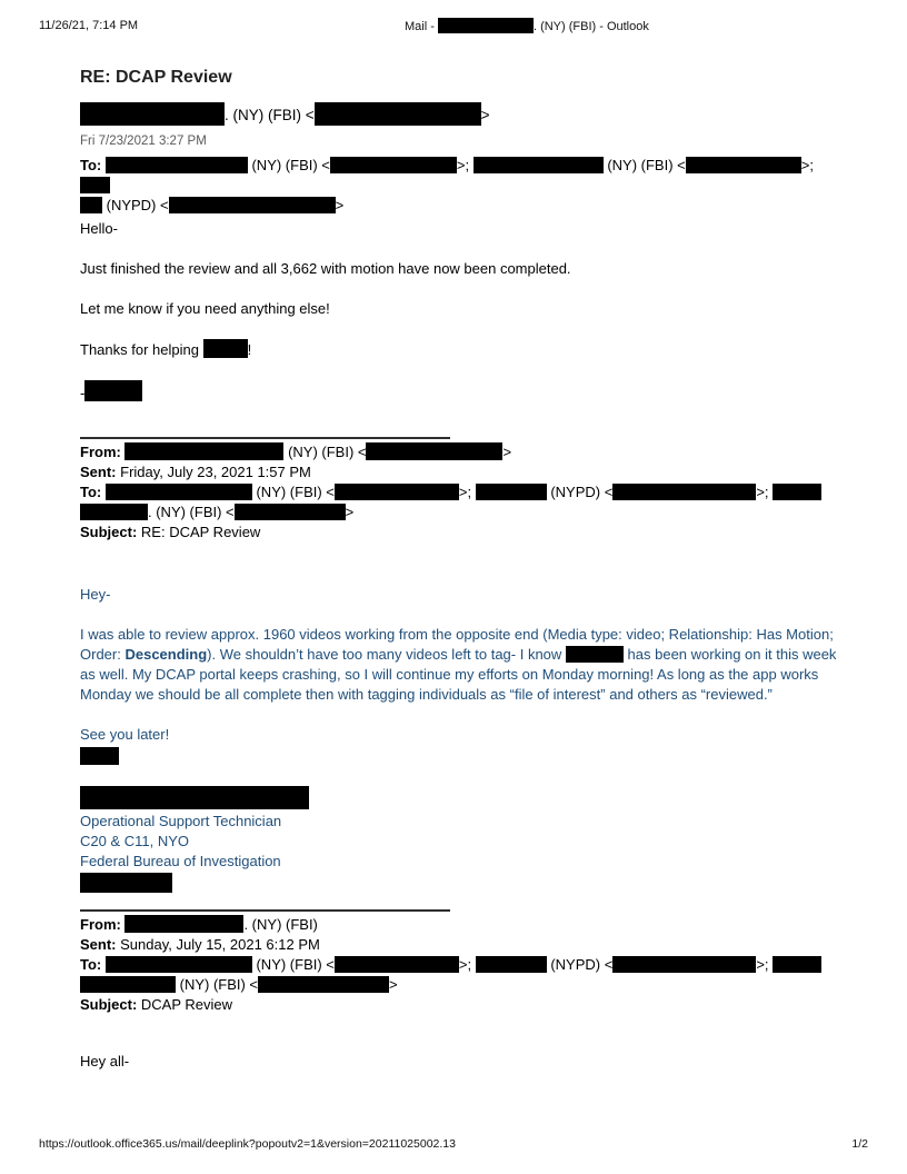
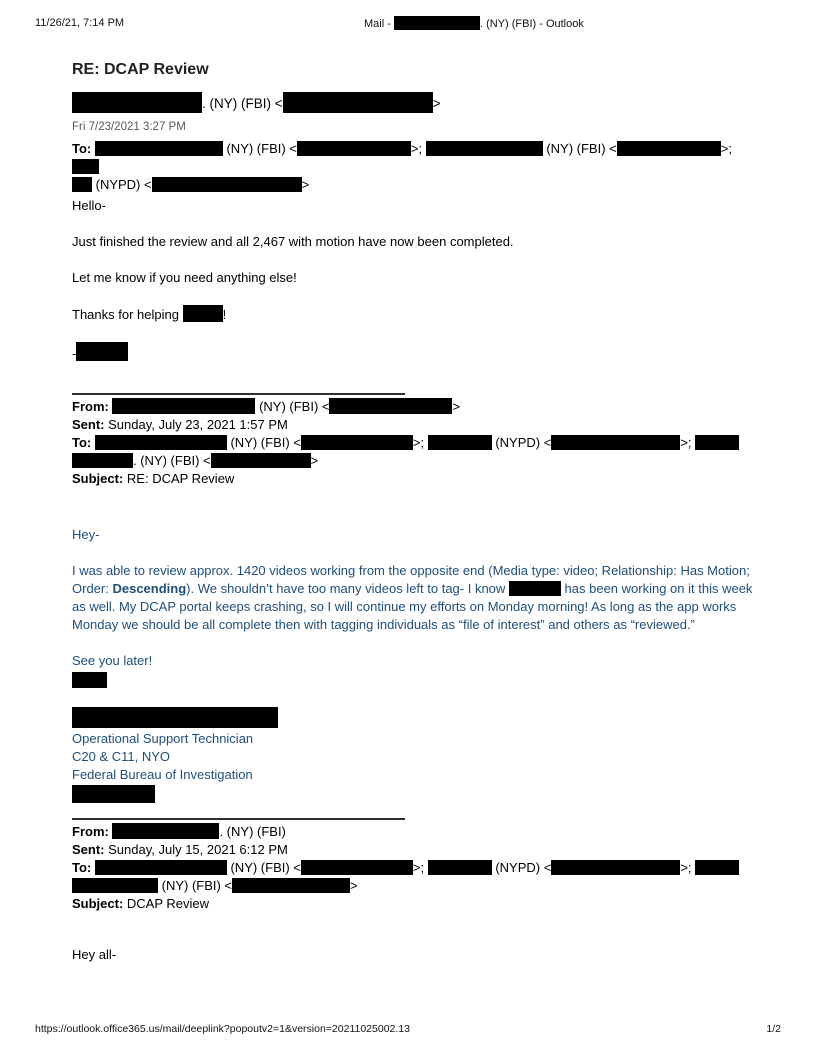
  11/26/21, 7:14 PM
  Mail - . (NY) (FBI) - Outlook
  RE: DCAP Review
  . (NY) (FBI) < >
  Fri 7/23/2021 3:27 PM
  To: (NY) (FBI) < >; (NY) (FBI) < >;
  (NYPD) < >
  Hello-
- Just finished the review and all 3,662 with motion have now been completed.
+ Just finished the review and all 2,467 with motion have now been completed.
  Let me know if you need anything else!
  Thanks for helping !
  -
  From: (NY) (FBI) < >
- Sent: Friday, July 23, 2021 1:57 PM
+ Sent: Sunday, July 23, 2021 1:57 PM
  To: (NY) (FBI) < >; (NYPD) < >;
  . (NY) (FBI) < >
  Subject: RE: DCAP Review
  Hey-
- I was able to review approx. 1960 videos working from the opposite end (Media type: video; Relationship: Has Motion; Order: Descending). We shouldn’t have too many videos left to tag- I know has been working on it this week as well. My DCAP portal keeps crashing, so I will continue my efforts on Monday morning! As long as the app works Monday we should be all complete then with tagging individuals as “file of interest” and others as “reviewed.”
+ I was able to review approx. 1420 videos working from the opposite end (Media type: video; Relationship: Has Motion; Order: Descending). We shouldn’t have too many videos left to tag- I know has been working on it this week as well. My DCAP portal keeps crashing, so I will continue my efforts on Monday morning! As long as the app works Monday we should be all complete then with tagging individuals as “file of interest” and others as “reviewed.”
  See you later!
  Operational Support Technician
  C20 & C11, NYO
  Federal Bureau of Investigation
  From: . (NY) (FBI)
  Sent: Sunday, July 15, 2021 6:12 PM
  To: (NY) (FBI) < >; (NYPD) < >;
  (NY) (FBI) < >
  Subject: DCAP Review
  Hey all-
  https://outlook.office365.us/mail/deeplink?popoutv2=1&version=20211025002.13
  1/2
